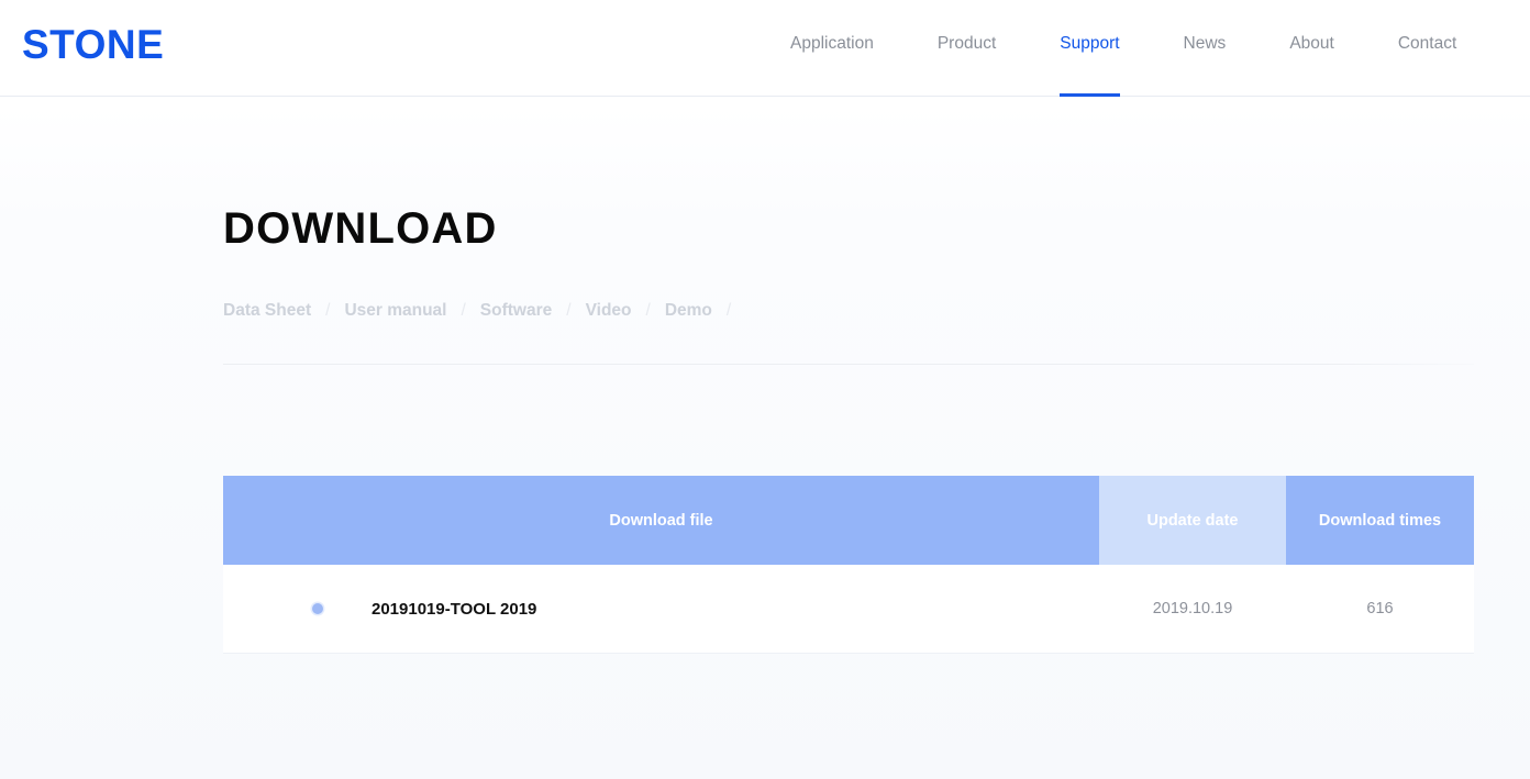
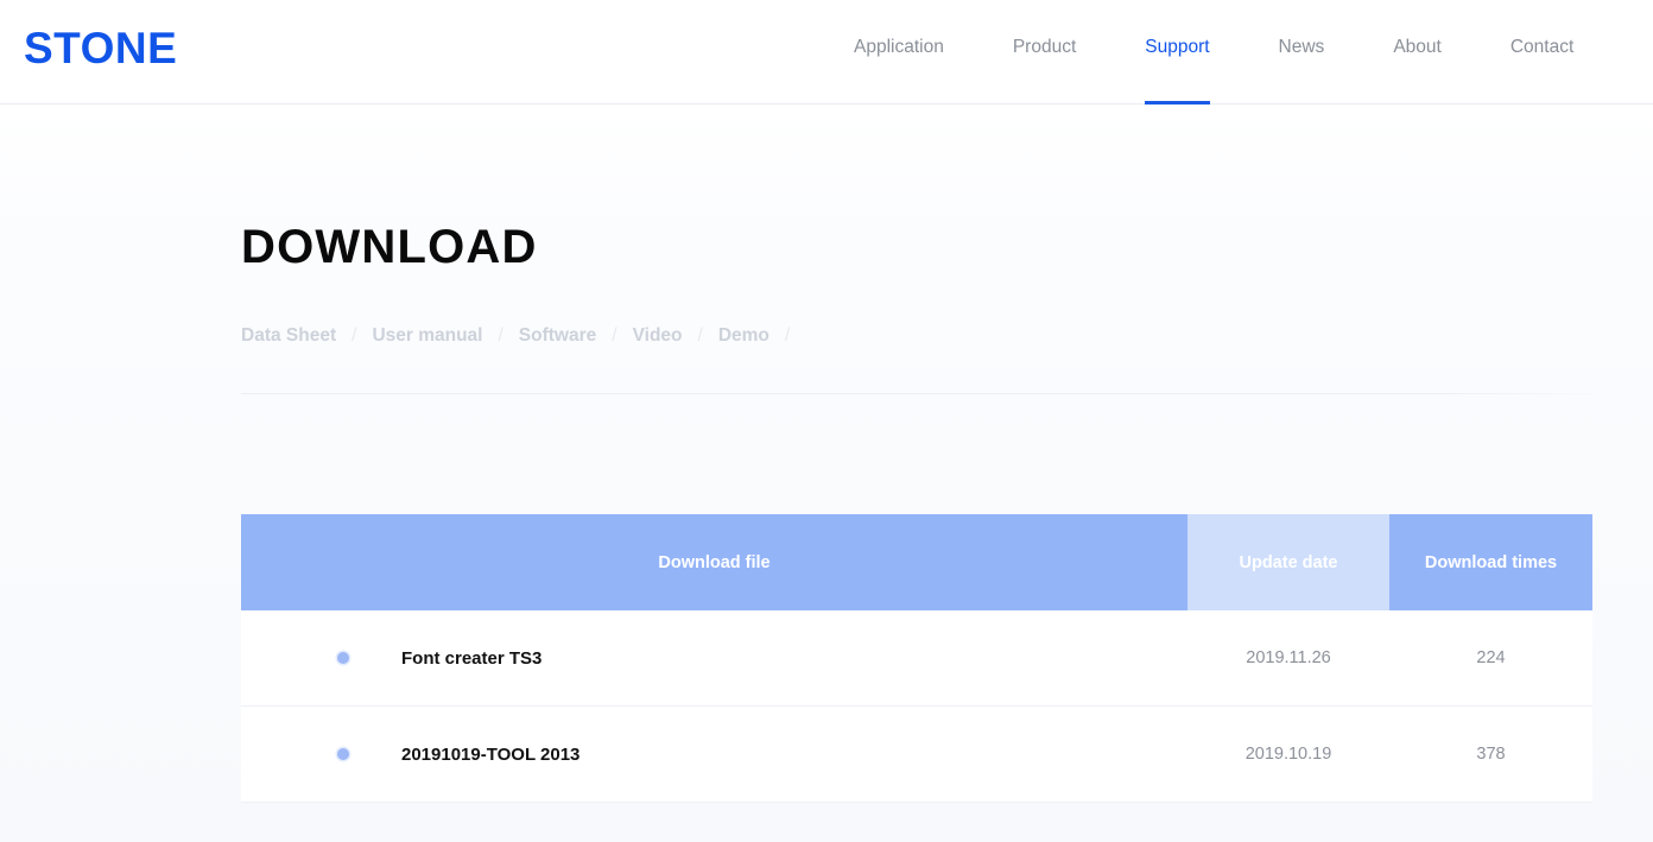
  STONE
  Application
  Product
  Support
  News
  About
  Contact
  DOWNLOAD
  Data Sheet
  User manual
  Software
  Video
  Demo
  Download file
  Update date
  Download times
+ Font creater TS3
+ 2019.11.26
+ 224
- 20191019-TOOL 2019
+ 20191019-TOOL 2013
  2019.10.19
- 616
+ 378
